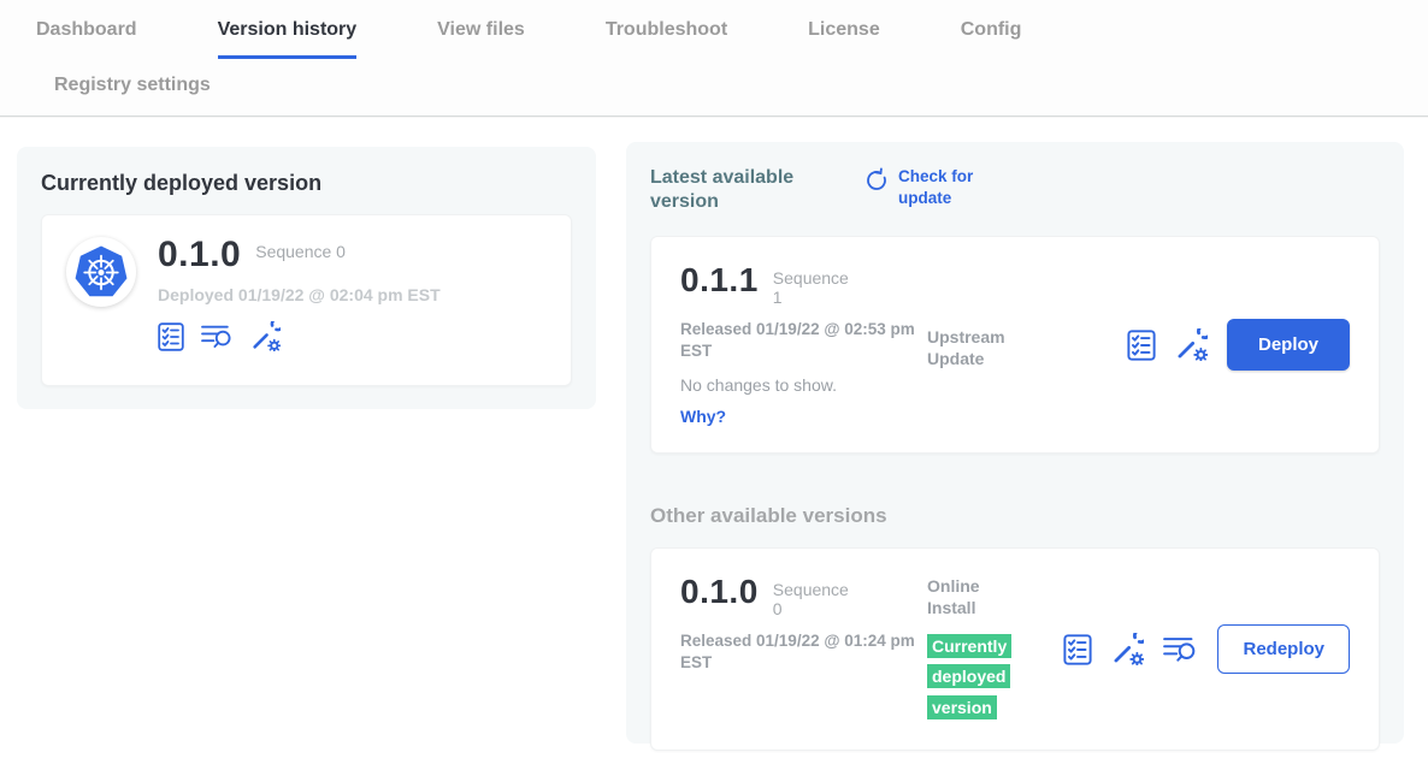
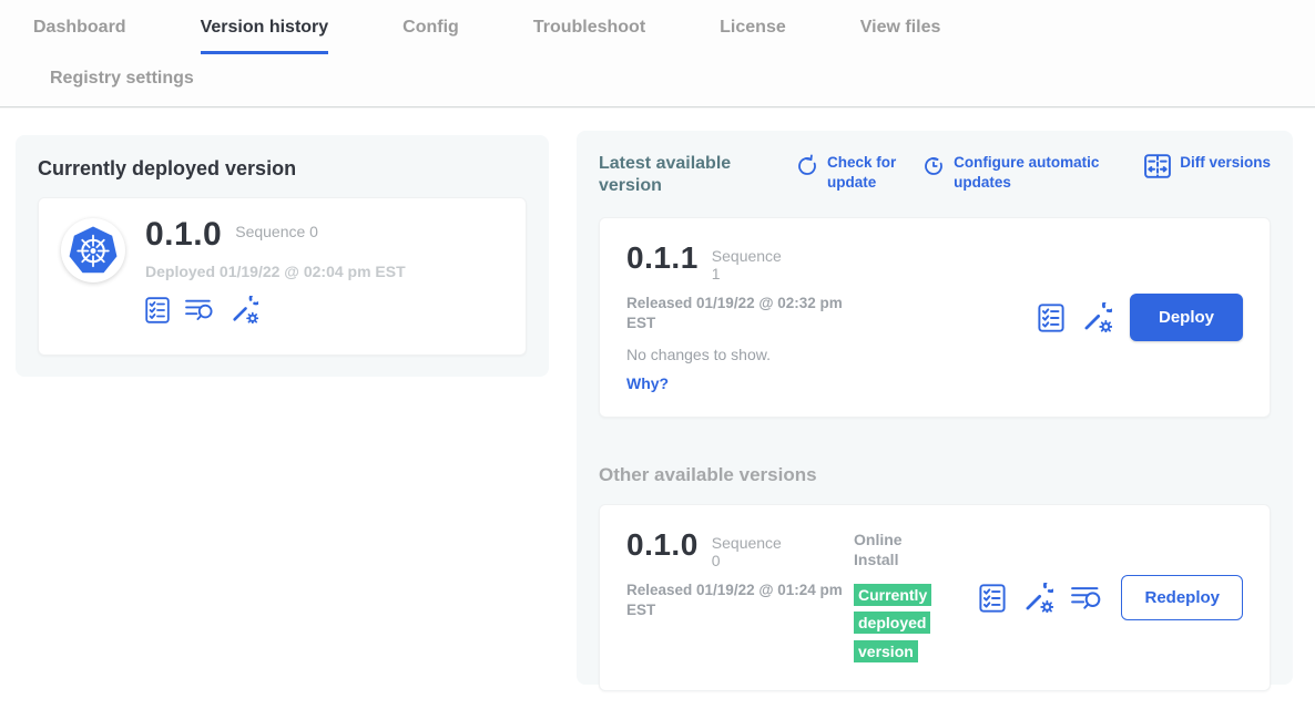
  Dashboard
  Version history
- View files
+ Config
  Troubleshoot
  License
- Config
+ View files
  Registry settings
  Currently deployed version
  0.1.0
  Sequence 0
  Deployed 01/19/22 @ 02:04 pm EST
  Latest available version
  Check for update
+ Configure automatic updates
+ Diff versions
  0.1.1
  Sequence 1
- Released 01/19/22 @ 02:53 pm EST
+ Released 01/19/22 @ 02:32 pm EST
  No changes to show.
  Why?
- Upstream Update
  Deploy
  Other available versions
  0.1.0
  Sequence 0
  Released 01/19/22 @ 01:24 pm EST
  Online Install
  Currently deployed version
  Redeploy
